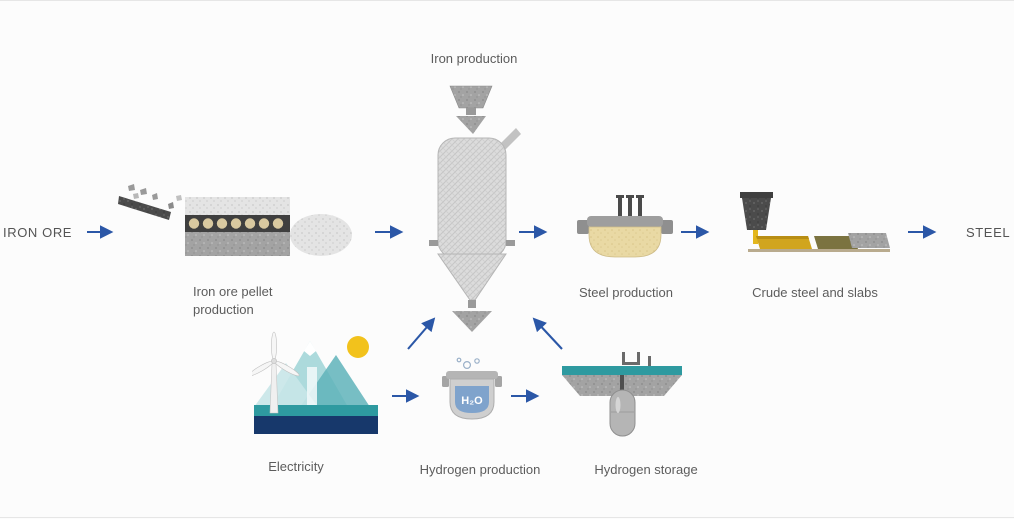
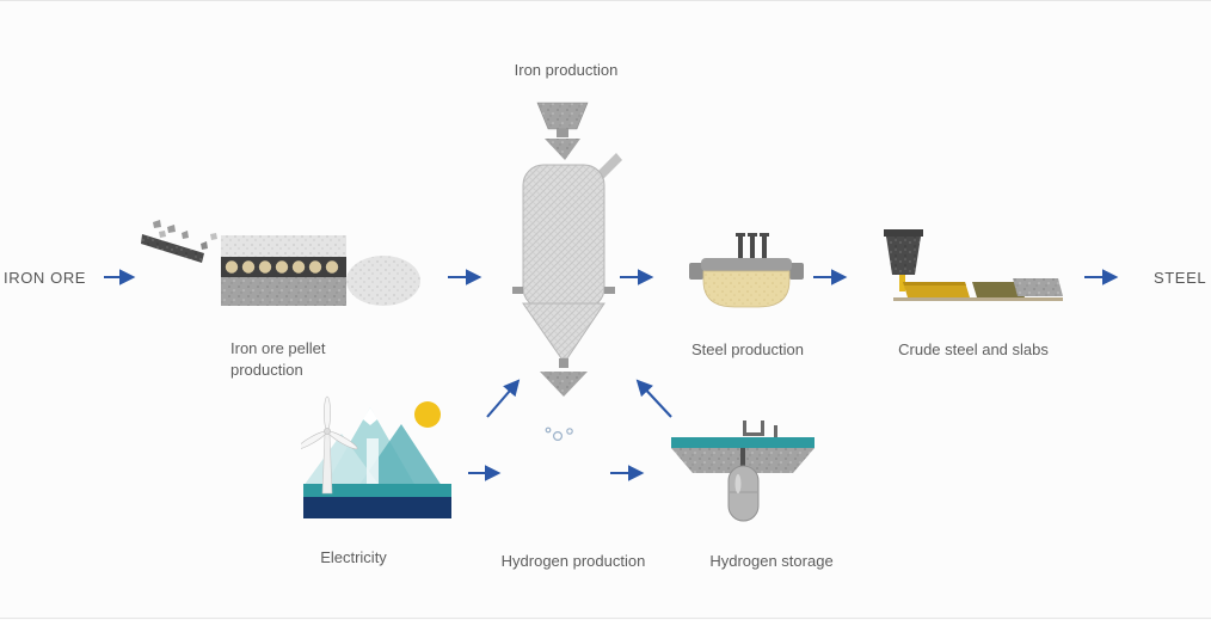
  IRON ORE
  STEEL
  Iron production
  Iron ore pellet production
  Steel production
  Crude steel and slabs
  Electricity
  Hydrogen production
  Hydrogen storage
- H₂O
